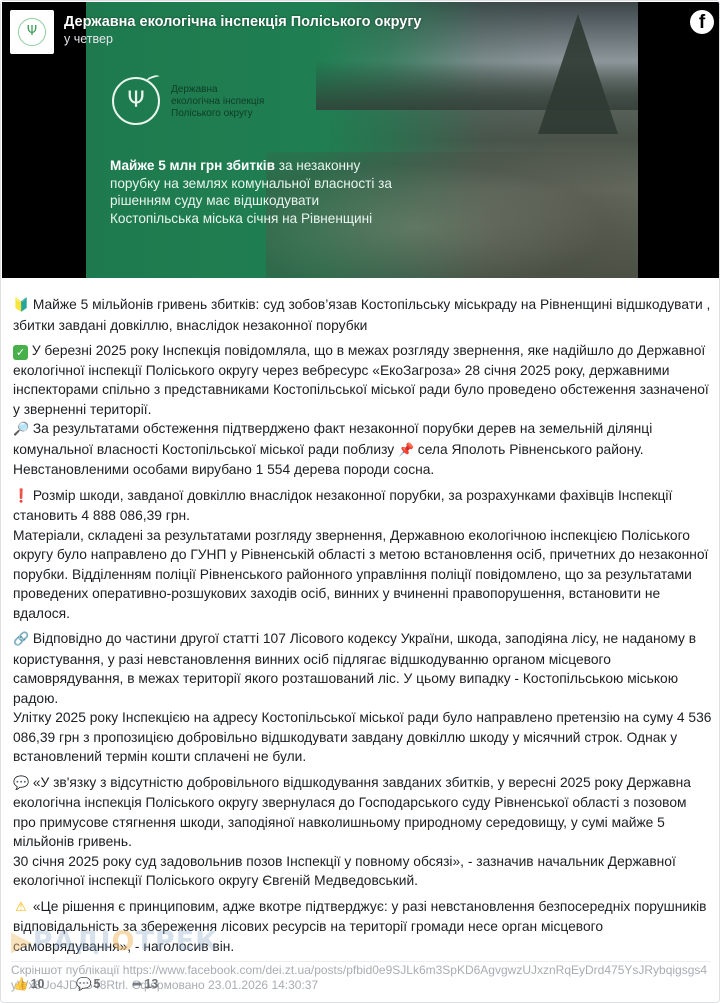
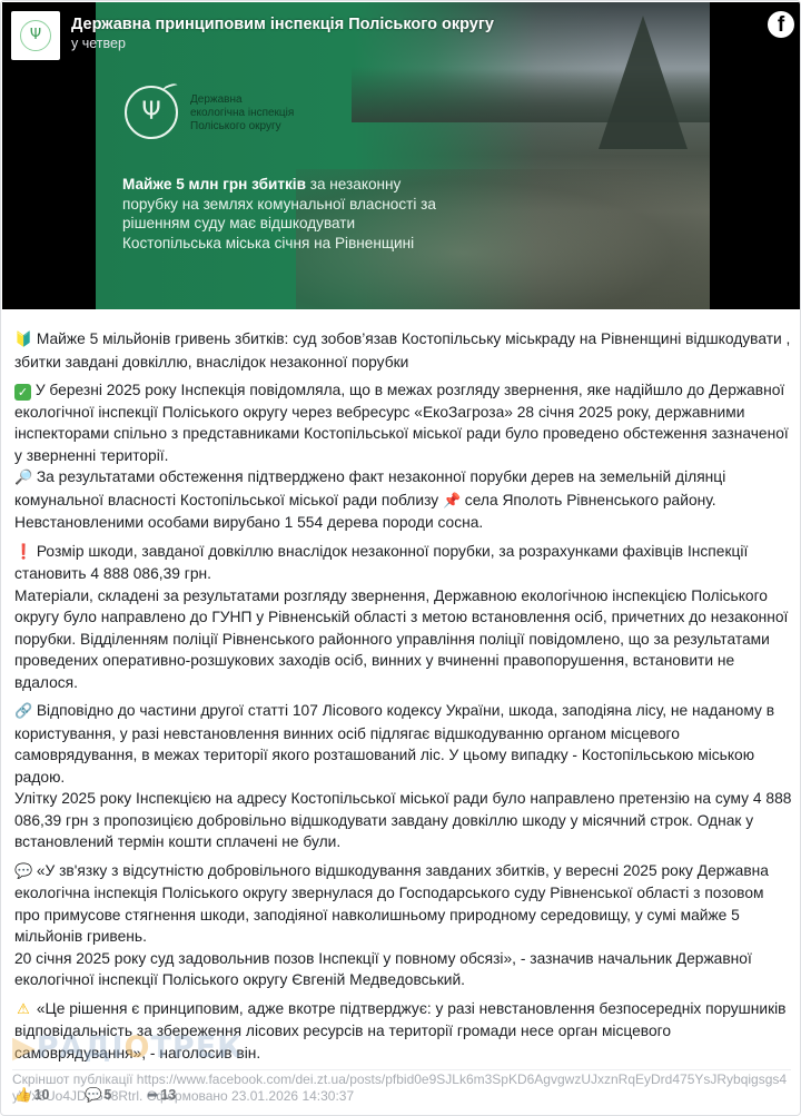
  Ψ
  Державна
  екологічна інспекція
  Поліського округу
  Майже 5 млн грн збитків за незаконну порубку на землях комунальної власності за рішенням суду має відшкодувати Костопільська міська січня на Рівненщині
  Ψ
- Державна екологічна інспекція Поліського округу
+ Державна принциповим інспекція Поліського округу
  у четвер
  f
  🔰 Майже 5 мільйонів гривень збитків: суд зобов’язав Костопільську міськраду на Рівненщині відшкодувати , збитки завдані довкіллю, внаслідок незаконної порубки
  ✓ У березні 2025 року Інспекція повідомляла, що в межах розгляду звернення, яке надійшло до Державної екологічної інспекції Поліського округу через вебресурс «ЕкоЗагроза» 28 січня 2025 року, державними інспекторами спільно з представниками Костопільської міської ради було проведено обстеження зазначеної у зверненні території.
  🔎 За результатами обстеження підтверджено факт незаконної порубки дерев на земельній ділянці комунальної власності Костопільської міської ради поблизу 📌 села Яполоть Рівненського району. Невстановленими особами вирубано 1 554 дерева породи сосна.
  ❗ Розмір шкоди, завданої довкіллю внаслідок незаконної порубки, за розрахунками фахівців Інспекції становить 4 888 086,39 грн.
  Матеріали, складені за результатами розгляду звернення, Державною екологічною інспекцією Поліського округу було направлено до ГУНП у Рівненській області з метою встановлення осіб, причетних до незаконної порубки. Відділенням поліції Рівненського районного управління поліції повідомлено, що за результатами проведених оперативно-розшукових заходів осіб, винних у вчиненні правопорушення, встановити не вдалося.
  🔗 Відповідно до частини другої статті 107 Лісового кодексу України, шкода, заподіяна лісу, не наданому в користування, у разі невстановлення винних осіб підлягає відшкодуванню органом місцевого самоврядування, в межах території якого розташований ліс. У цьому випадку - Костопільською міською радою.
- Улітку 2025 року Інспекцією на адресу Костопільської міської ради було направлено претензію на суму 4 536 086,39 грн з пропозицією добровільно відшкодувати завдану довкіллю шкоду у місячний строк. Однак у встановлений термін кошти сплачені не були.
+ Улітку 2025 року Інспекцією на адресу Костопільської міської ради було направлено претензію на суму 4 888 086,39 грн з пропозицією добровільно відшкодувати завдану довкіллю шкоду у місячний строк. Однак у встановлений термін кошти сплачені не були.
  💬 «У зв'язку з відсутністю добровільного відшкодування завданих збитків, у вересні 2025 року Державна екологічна інспекція Поліського округу звернулася до Господарського суду Рівненської області з позовом про примусове стягнення шкоди, заподіяної навколишньому природному середовищу, у сумі майже 5 мільйонів гривень.
- 30 січня 2025 року суд задовольнив позов Інспекції у повному обсязі», - зазначив начальник Державної екологічної інспекції Поліського округу Євгеній Медведовський.
+ 20 січня 2025 року суд задовольнив позов Інспекції у повному обсязі», - зазначив начальник Державної екологічної інспекції Поліського округу Євгеній Медведовський.
  ⚠ «Це рішення є принциповим, адже вкотре підтверджує: у разі невстановлення безпосередніх порушників відповідальність за збереження лісових ресурсів на території громади несе орган місцевого самоврядування», - наголосив він.
  ▶РАДІОТРЕК
  Скріншот публікації https://www.facebook.com/dei.zt.ua/posts/pfbid0e9SJLk6m3SpKD6AgvgwzUJxznRqEyDrd475YsJRybqigsgs4yWx8Uo4JDzG48Rtrl. Сформовано 23.01.2026 14:30:37
  👍 10 💬 5 ➦ 13
